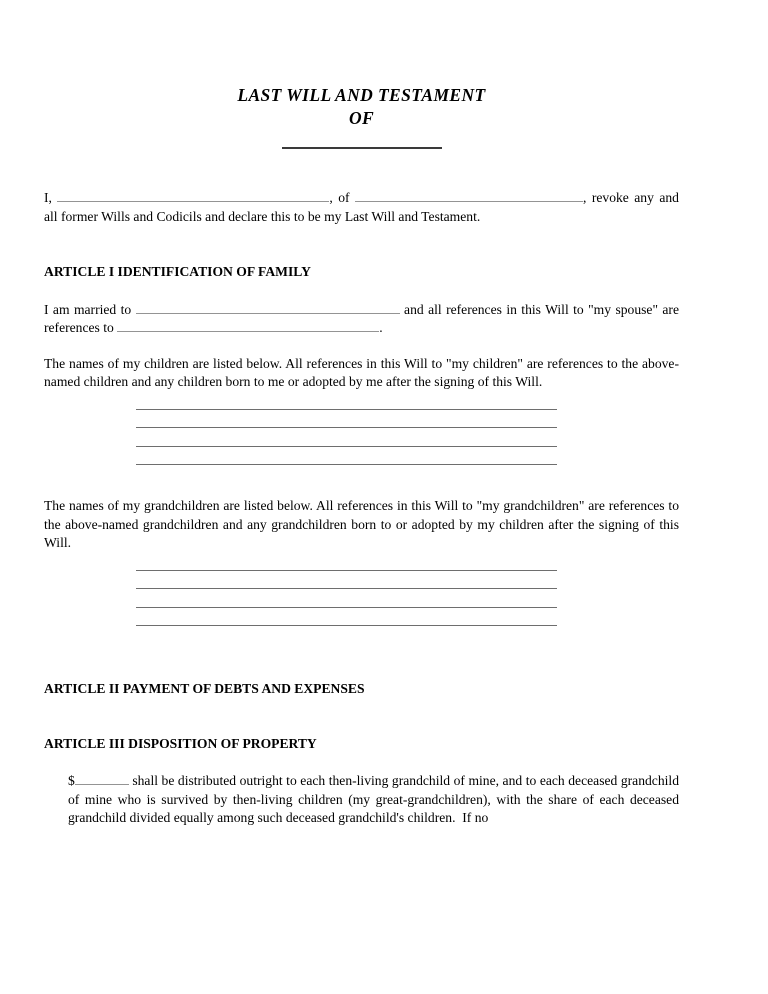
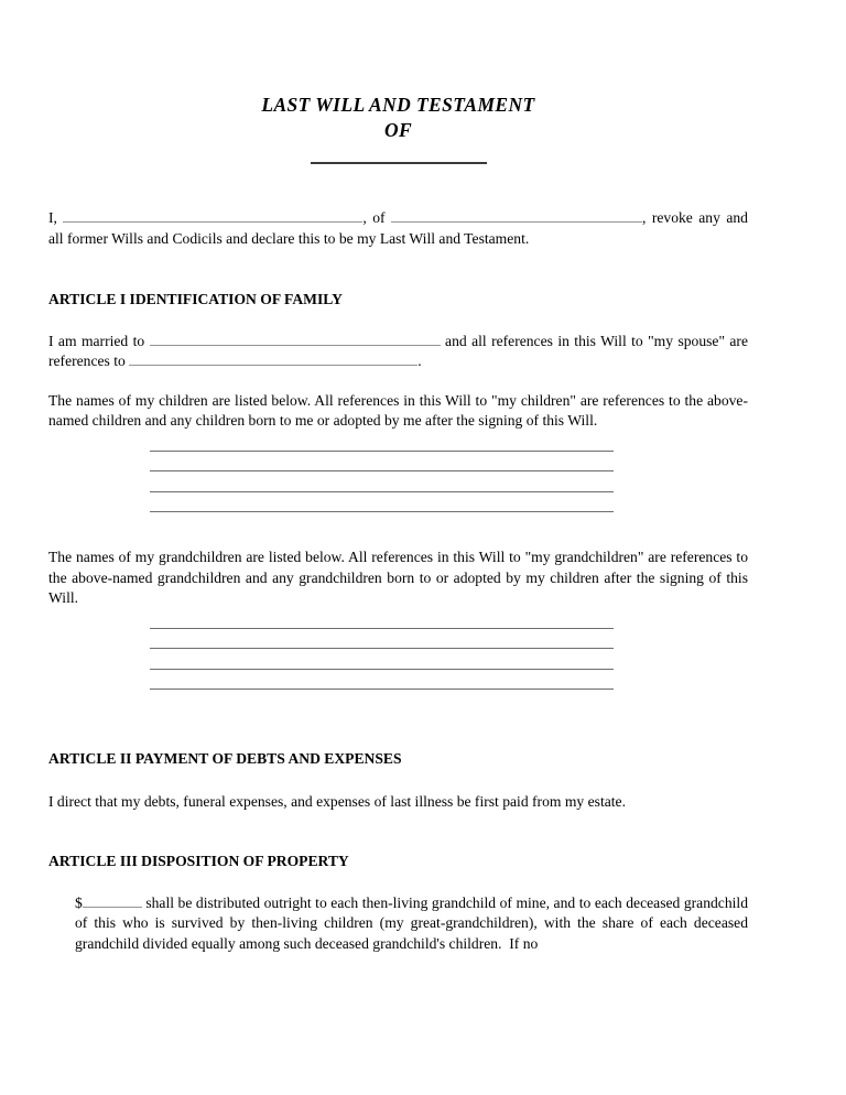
  LAST WILL AND TESTAMENT
  OF
  I, , of , revoke any and all former Wills and Codicils and declare this to be my Last Will and Testament.
  ARTICLE I IDENTIFICATION OF FAMILY
  I am married to and all references in this Will to "my spouse" are references to .
  The names of my children are listed below. All references in this Will to "my children" are references to the above-named children and any children born to me or adopted by me after the signing of this Will.
  The names of my grandchildren are listed below. All references in this Will to "my grandchildren" are references to the above-named grandchildren and any grandchildren born to or adopted by my children after the signing of this Will.
  ARTICLE II PAYMENT OF DEBTS AND EXPENSES
+ I direct that my debts, funeral expenses, and expenses of last illness be first paid from my estate.
  ARTICLE III DISPOSITION OF PROPERTY
- $ shall be distributed outright to each then-living grandchild of mine, and to each deceased grandchild of mine who is survived by then-living children (my great-grandchildren), with the share of each deceased grandchild divided equally among such deceased grandchild's children. If no
+ $ shall be distributed outright to each then-living grandchild of mine, and to each deceased grandchild of this who is survived by then-living children (my great-grandchildren), with the share of each deceased grandchild divided equally among such deceased grandchild's children. If no
